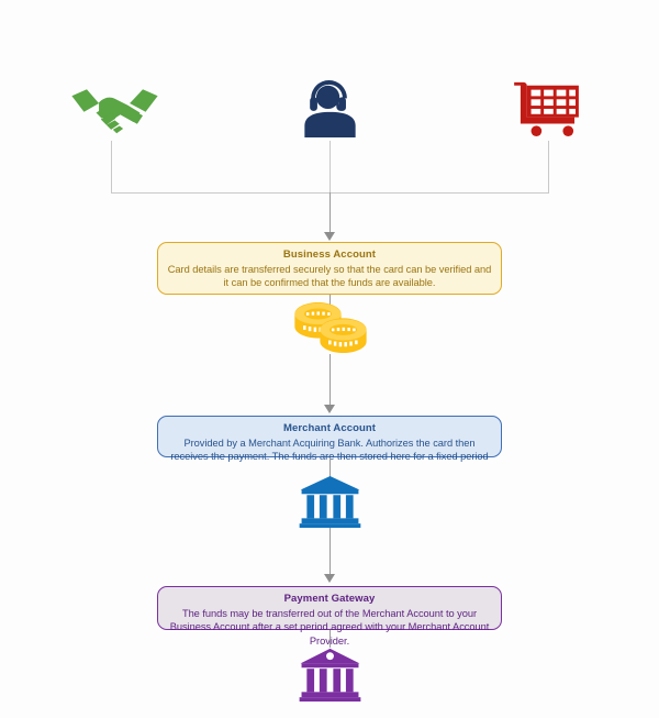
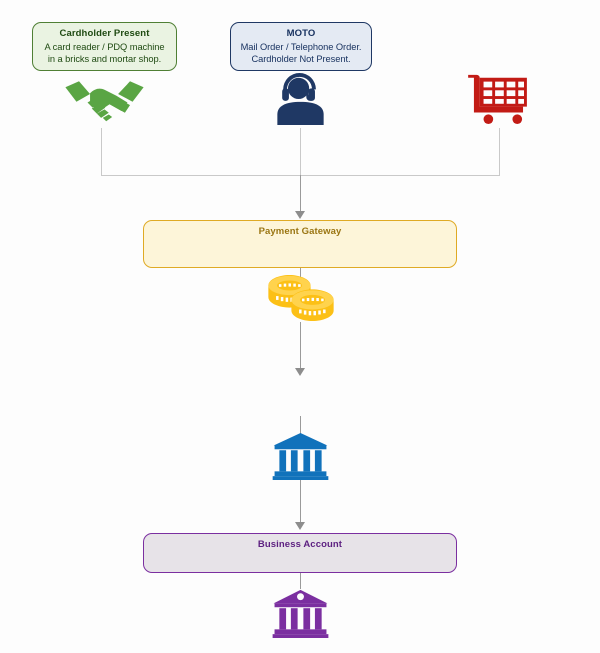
+ Cardholder Present
+ A card reader / PDQ machine in a bricks and mortar shop.
+ MOTO
+ Mail Order / Telephone Order. Cardholder Not Present.
- Business Account
+ Payment Gateway
- Card details are transferred securely so that the card can be verified and it can be confirmed that the funds are available.
- Merchant Account
- Provided by a Merchant Acquiring Bank. Authorizes the card then receives the payment. The funds are then stored here for a fixed period
- Payment Gateway
+ Business Account
- The funds may be transferred out of the Merchant Account to your Business Account after a set period agreed with your Merchant Account Provider.
